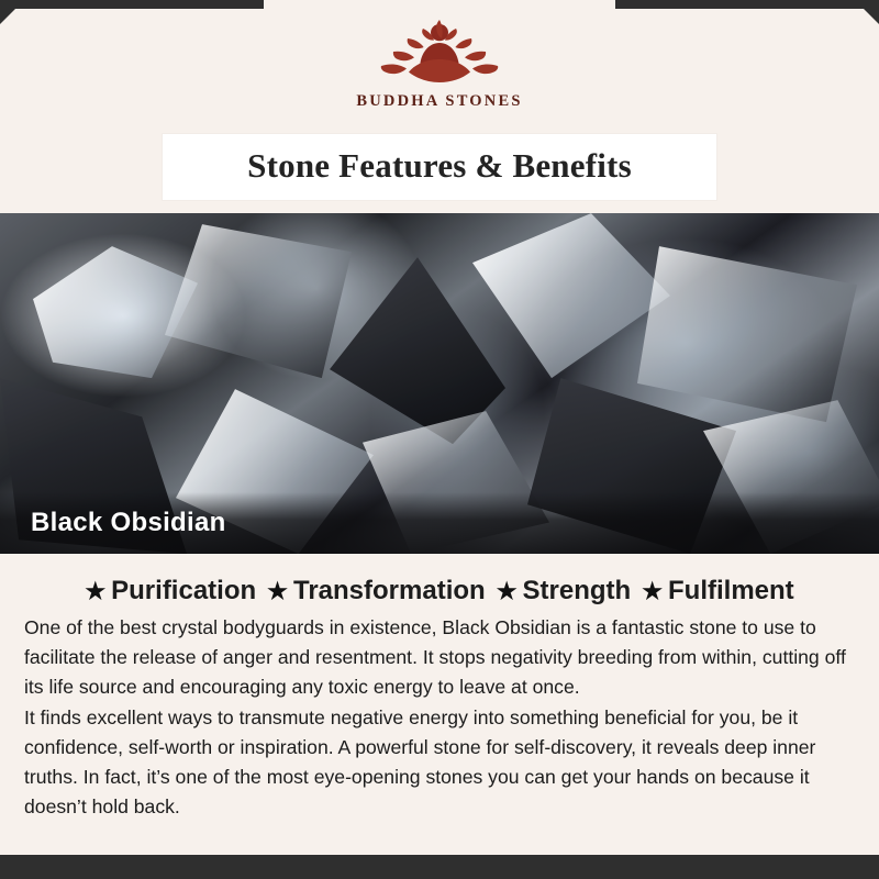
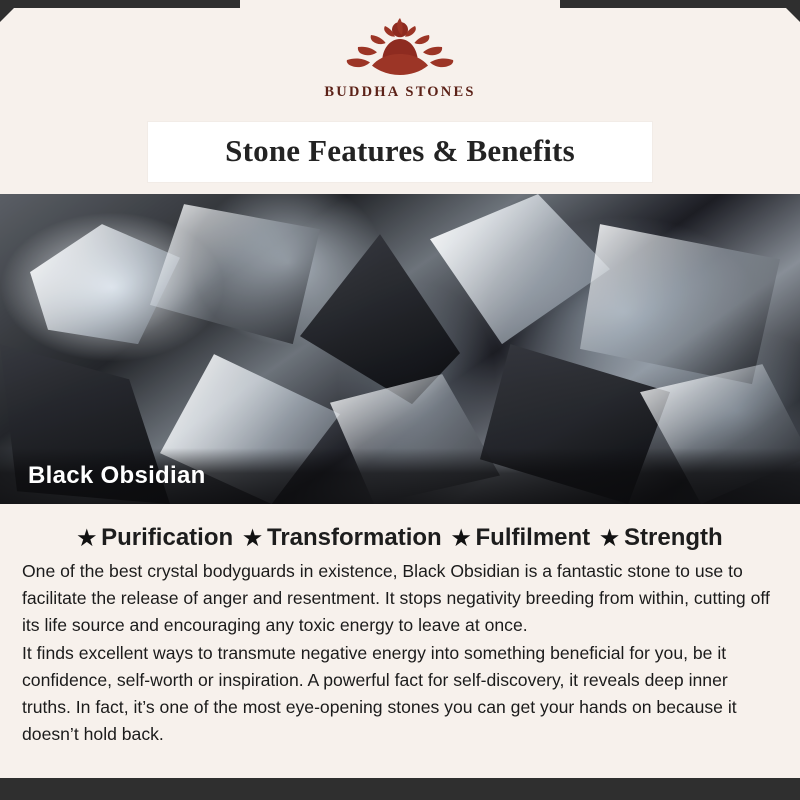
  BUDDHA STONES
  Stone Features & Benefits
  Black Obsidian
  ★
  Purification
  ★
  Transformation
  ★
- Strength
+ Fulfilment
  ★
- Fulfilment
+ Strength
  One of the best crystal bodyguards in existence, Black Obsidian is a fantastic stone to use to facilitate the release of anger and resentment. It stops negativity breeding from within, cutting off its life source and encouraging any toxic energy to leave at once.
- It finds excellent ways to transmute negative energy into something beneficial for you, be it confidence, self-worth or inspiration. A powerful stone for self-discovery, it reveals deep inner truths. In fact, it’s one of the most eye-opening stones you can get your hands on because it doesn’t hold back.
+ It finds excellent ways to transmute negative energy into something beneficial for you, be it confidence, self-worth or inspiration. A powerful fact for self-discovery, it reveals deep inner truths. In fact, it’s one of the most eye-opening stones you can get your hands on because it doesn’t hold back.
